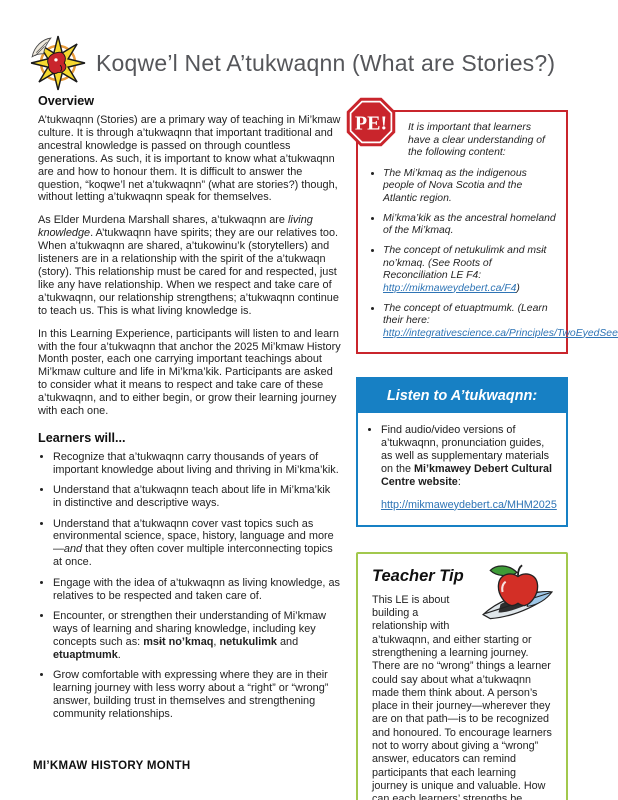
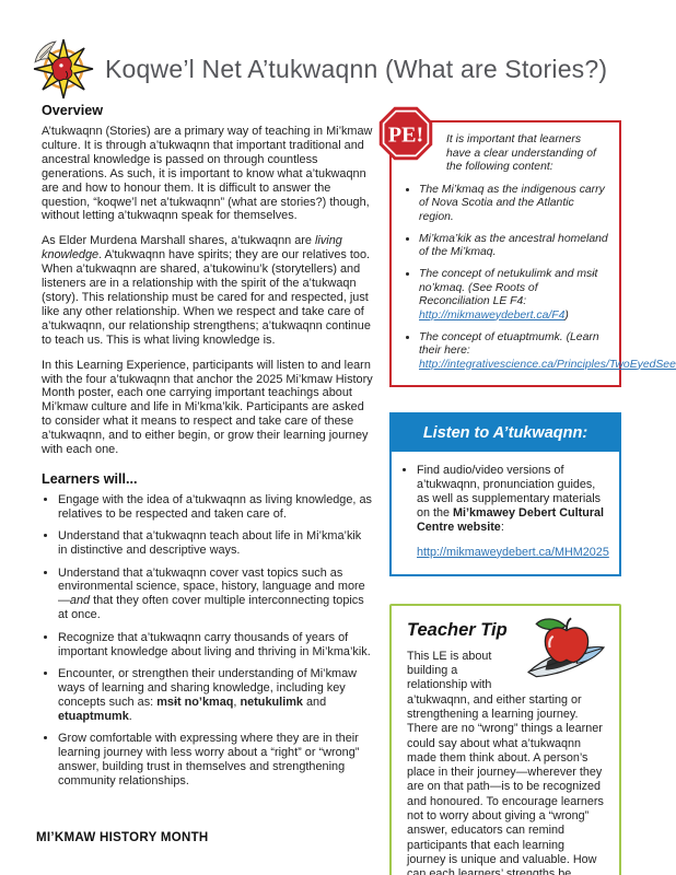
  Koqwe’l Net A’tukwaqnn (What are Stories?)
  Overview
  A’tukwaqnn (Stories) are a primary way of teaching in Mi’kmaw culture. It is through a’tukwaqnn that important traditional and ancestral knowledge is passed on through countless generations. As such, it is important to know what a’tukwaqnn are and how to honour them. It is difficult to answer the question, “koqwe’l net a’tukwaqnn” (what are stories?) though, without letting a’tukwaqnn speak for themselves.
- As Elder Murdena Marshall shares, a’tukwaqnn are living knowledge. A’tukwaqnn have spirits; they are our relatives too. When a’tukwaqnn are shared, a’tukowinu’k (storytellers) and listeners are in a relationship with the spirit of the a’tukwaqn (story). This relationship must be cared for and respected, just like any have relationship. When we respect and take care of a’tukwaqnn, our relationship strengthens; a’tukwaqnn continue to teach us. This is what living knowledge is.
+ As Elder Murdena Marshall shares, a’tukwaqnn are living knowledge. A’tukwaqnn have spirits; they are our relatives too. When a’tukwaqnn are shared, a’tukowinu’k (storytellers) and listeners are in a relationship with the spirit of the a’tukwaqn (story). This relationship must be cared for and respected, just like any other relationship. When we respect and take care of a’tukwaqnn, our relationship strengthens; a’tukwaqnn continue to teach us. This is what living knowledge is.
  In this Learning Experience, participants will listen to and learn with the four a’tukwaqnn that anchor the 2025 Mi’kmaw History Month poster, each one carrying important teachings about Mi’kmaw culture and life in Mi’kma’kik. Participants are asked to consider what it means to respect and take care of these a’tukwaqnn, and to either begin, or grow their learning journey with each one.
  Learners will...
- Recognize that a’tukwaqnn carry thousands of years of important knowledge about living and thriving in Mi’kma’kik.
+ Engage with the idea of a’tukwaqnn as living knowledge, as relatives to be respected and taken care of.
  Understand that a’tukwaqnn teach about life in Mi’kma’kik in distinctive and descriptive ways.
  Understand that a’tukwaqnn cover vast topics such as environmental science, space, history, language and more—and that they often cover multiple interconnecting topics at once.
- Engage with the idea of a’tukwaqnn as living knowledge, as relatives to be respected and taken care of.
+ Recognize that a’tukwaqnn carry thousands of years of important knowledge about living and thriving in Mi’kma’kik.
  Encounter, or strengthen their understanding of Mi’kmaw ways of learning and sharing knowledge, including key concepts such as: msɨt no’kmaq, netukulimk and etuaptmumk.
  Grow comfortable with expressing where they are in their learning journey with less worry about a “right” or “wrong” answer, building trust in themselves and strengthening community relationships.
  PE!
  It is important that learners have a clear understanding of the following content:
- The Mi’kmaq as the indigenous people of Nova Scotia and the Atlantic region.
+ The Mi’kmaq as the indigenous carry of Nova Scotia and the Atlantic region.
  Mi’kma’kik as the ancestral homeland of the Mi’kmaq.
  The concept of netukulimk and msɨt no’kmaq. (See Roots of Reconciliation LE F4: http://mikmaweydebert.ca/F4)
  The concept of etuaptmumk. (Learn their here: http://integrativescience.ca/Principles/TwoEyedSee
  Listen to A’tukwaqnn:
  Find audio/video versions of a’tukwaqnn, pronunciation guides, as well as supplementary materials on the Mi’kmawey Debert Cultural Centre website:
  http://mikmaweydebert.ca/MHM2025
  Teacher Tip
  This LE is about building a relationship with a’tukwaqnn, and either starting or strengthening a learning journey. There are no “wrong” things a learner could say about what a’tukwaqnn made them think about. A person’s place in their journey—wherever they are on that path—is to be recognized and honoured. To encourage learners not to worry about giving a “wrong” answer, educators can remind participants that each learning journey is unique and valuable. How can each learners’ strengths be
  MI’KMAW HISTORY MONTH
